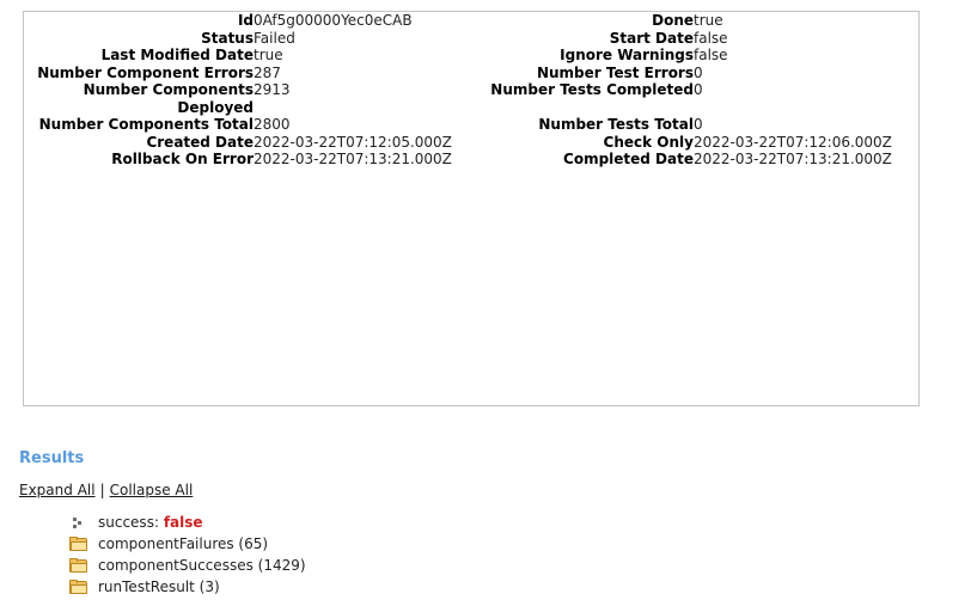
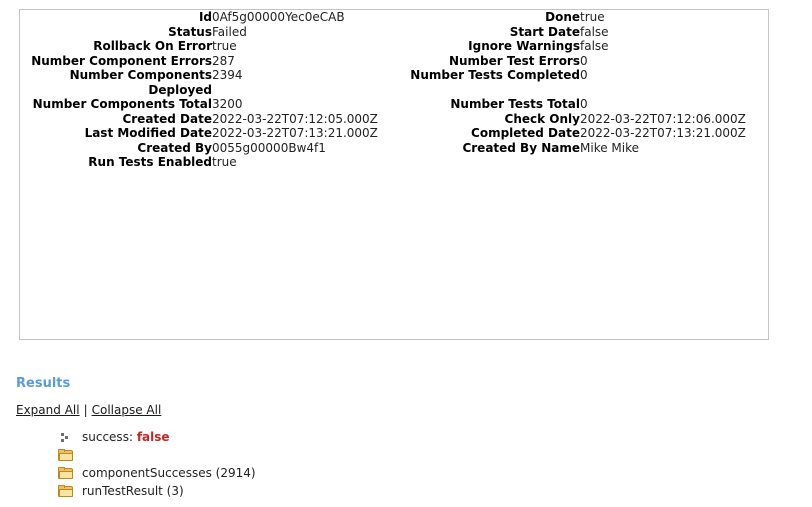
  Id	0Af5g00000Yec0eCAB		Done	true
  Status	Failed		Start Date	false
- Last Modified Date	true		Ignore Warnings	false
+ Rollback On Error	true		Ignore Warnings	false
  Number Component Errors	287		Number Test Errors	0
- Number Components Deployed	2913		Number Tests Completed	0
+ Number Components Deployed	2394		Number Tests Completed	0
- Number Components Total	2800		Number Tests Total	0
+ Number Components Total	3200		Number Tests Total	0
  Created Date	2022-03-22T07:12:05.000Z		Check Only	2022-03-22T07:12:06.000Z
- Rollback On Error	2022-03-22T07:13:21.000Z		Completed Date	2022-03-22T07:13:21.000Z
+ Last Modified Date	2022-03-22T07:13:21.000Z		Completed Date	2022-03-22T07:13:21.000Z
+ Created By	0055g00000Bw4f1		Created By Name	Mike Mike
+ Run Tests Enabled	true
  Results
  Expand All | Collapse All
  success: false
- componentFailures (65)
- componentSuccesses (1429)
+ componentSuccesses (2914)
  runTestResult (3)
